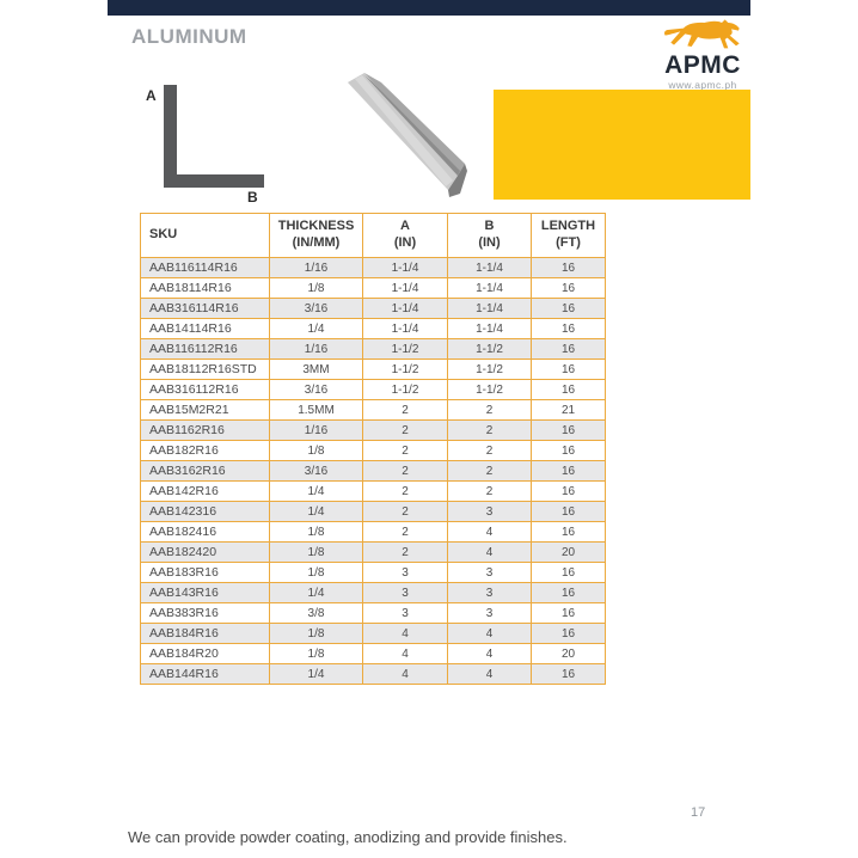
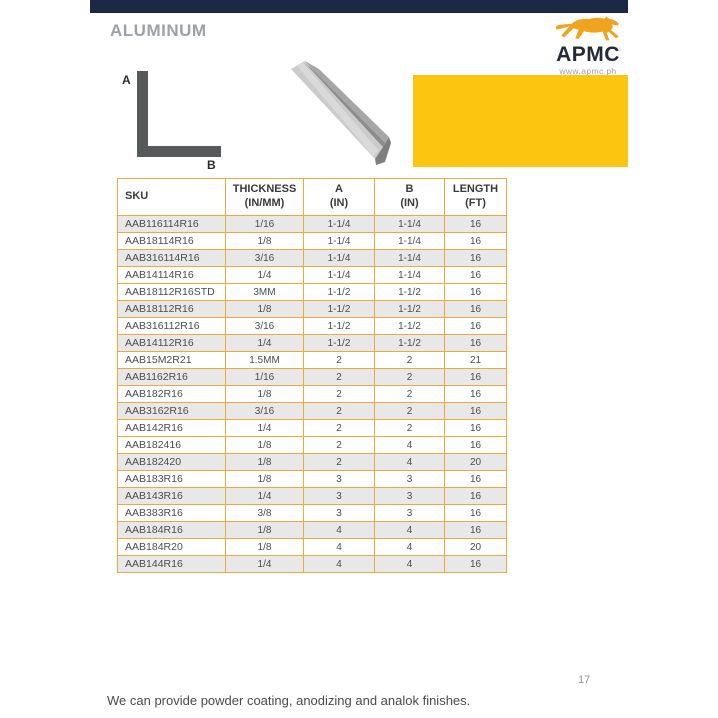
  ALUMINUM
  APMC
  www.apmc.ph
  A
  B
  SKU	THICKNESS (IN/MM)	A (IN)	B (IN)	LENGTH (FT)
  AAB116114R16	1/16	1-1/4	1-1/4	16
  AAB18114R16	1/8	1-1/4	1-1/4	16
  AAB316114R16	3/16	1-1/4	1-1/4	16
  AAB14114R16	1/4	1-1/4	1-1/4	16
- AAB116112R16	1/16	1-1/2	1-1/2	16
  AAB18112R16STD	3MM	1-1/2	1-1/2	16
+ AAB18112R16	1/8	1-1/2	1-1/2	16
  AAB316112R16	3/16	1-1/2	1-1/2	16
+ AAB14112R16	1/4	1-1/2	1-1/2	16
  AAB15M2R21	1.5MM	2	2	21
  AAB1162R16	1/16	2	2	16
  AAB182R16	1/8	2	2	16
  AAB3162R16	3/16	2	2	16
  AAB142R16	1/4	2	2	16
- AAB142316	1/4	2	3	16
  AAB182416	1/8	2	4	16
  AAB182420	1/8	2	4	20
  AAB183R16	1/8	3	3	16
  AAB143R16	1/4	3	3	16
  AAB383R16	3/8	3	3	16
  AAB184R16	1/8	4	4	16
  AAB184R20	1/8	4	4	20
  AAB144R16	1/4	4	4	16
  17
- We can provide powder coating, anodizing and provide finishes.
+ We can provide powder coating, anodizing and analok finishes.
